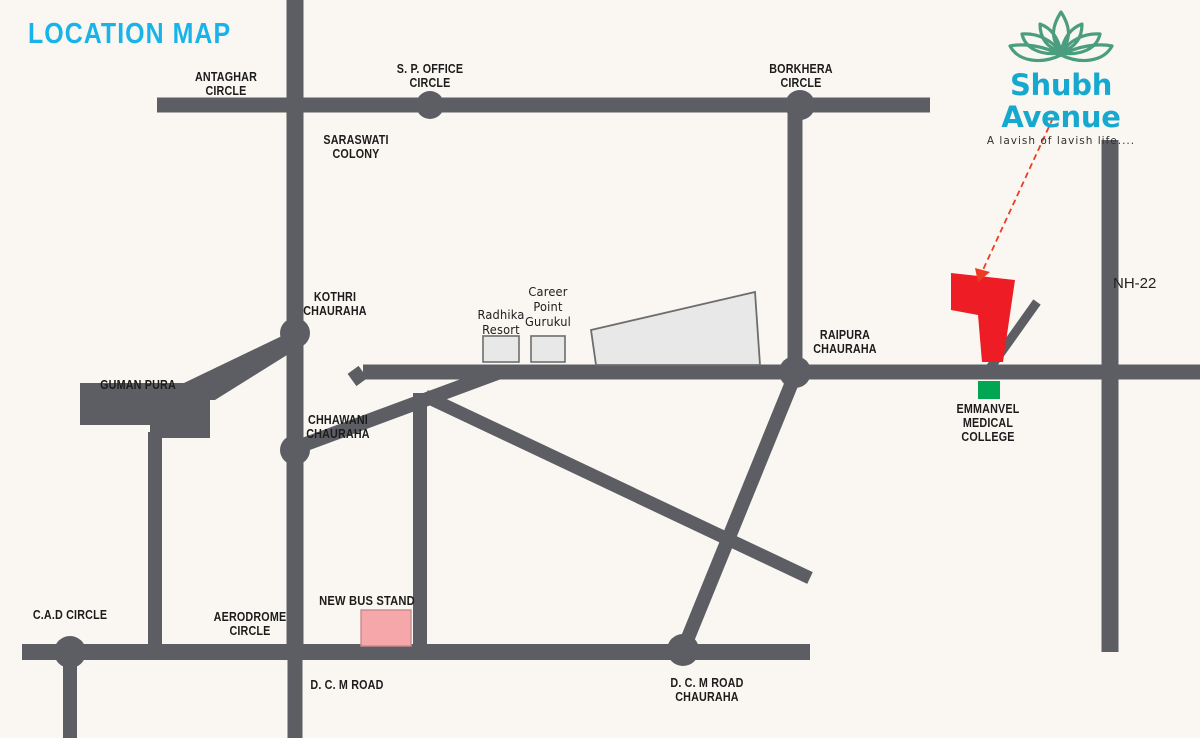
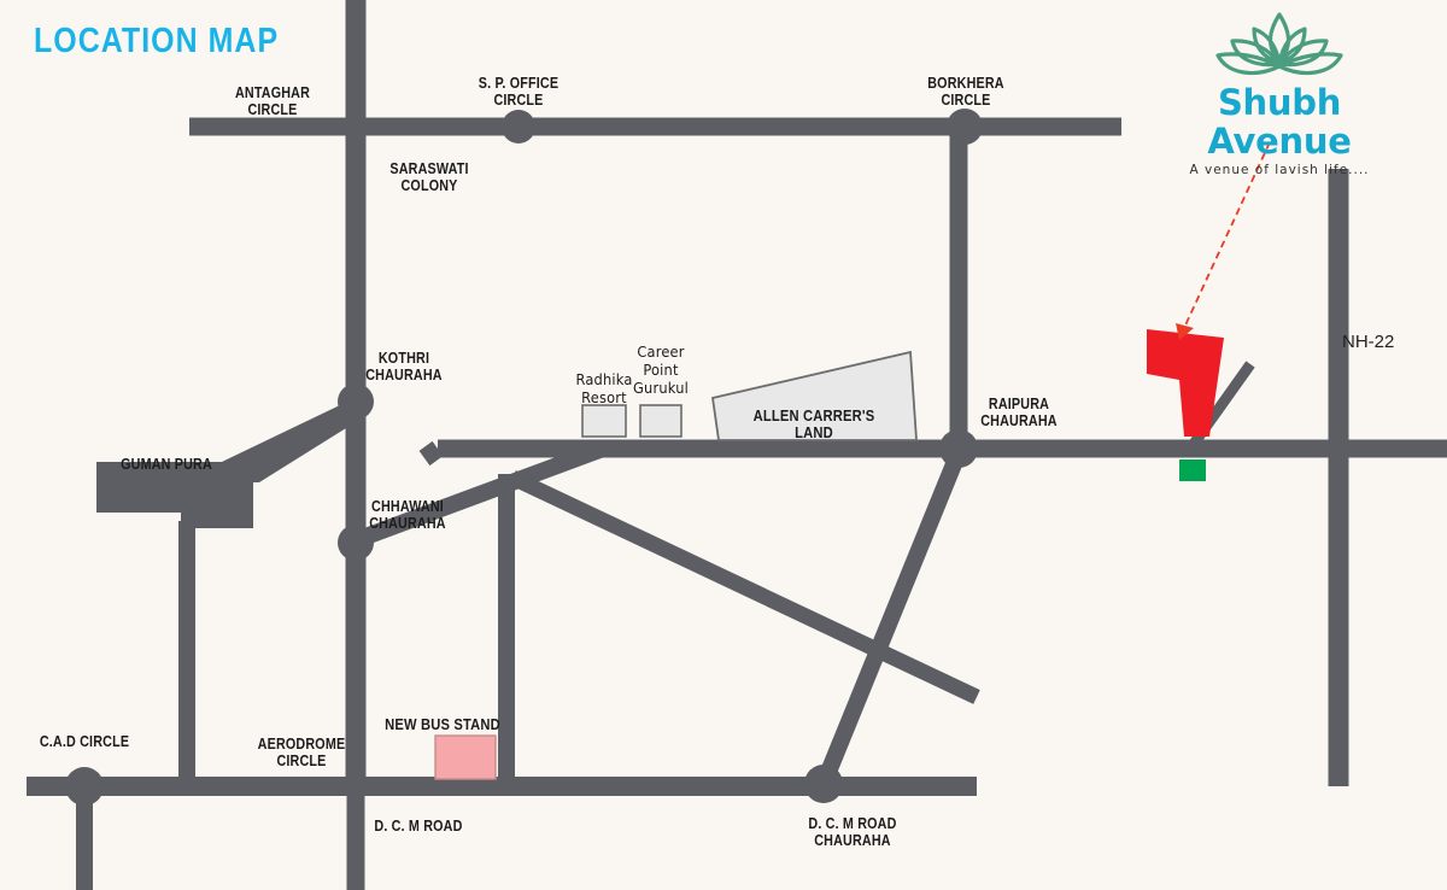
  LOCATION MAP
  Shubh Avenue
- A lavish of lavish life....
+ A venue of lavish life....
  ANTAGHAR
  CIRCLE
  S. P. OFFICE
  CIRCLE
  BORKHERA
  CIRCLE
  SARASWATI
  COLONY
  KOTHRI
  CHAURAHA
  CHHAWANI
  CHAURAHA
  GUMAN PURA
  RAIPURA
  CHAURAHA
  C.A.D CIRCLE
  AERODROME
  CIRCLE
  D. C. M ROAD
  D. C. M ROAD
  CHAURAHA
  NH-22
  Radhika
  Resort
  Career
  Point
  Gurukul
+ ALLEN CARRER'S LAND
  NEW BUS STAND
- EMMANVEL
- MEDICAL COLLEGE
